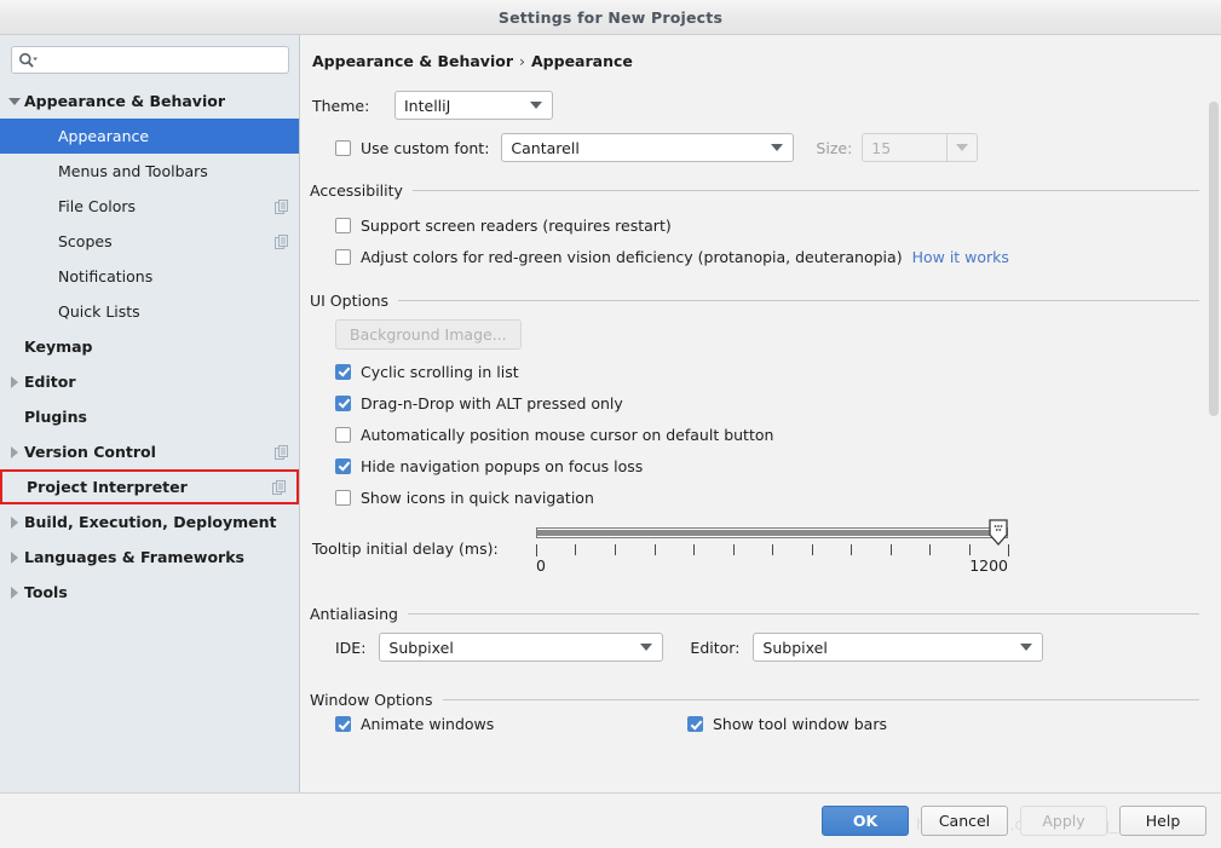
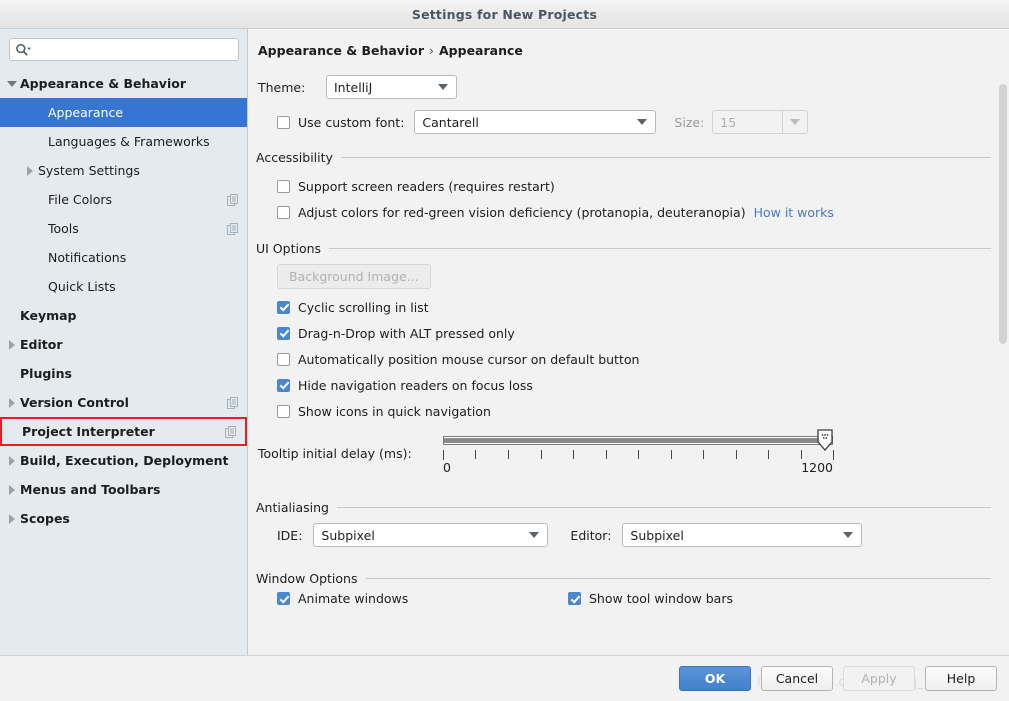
  Settings for New Projects
  Appearance & Behavior
  Appearance
- Menus and Toolbars
+ Languages & Frameworks
+ System Settings
  File Colors
- Scopes
+ Tools
  Notifications
  Quick Lists
  Keymap
  Editor
  Plugins
  Version Control
  Project Interpreter
  Build, Execution, Deployment
- Languages & Frameworks
+ Menus and Toolbars
- Tools
+ Scopes
  Appearance & Behavior › Appearance
  Theme:
  IntelliJ
  Use custom font:
  Cantarell
  Size:
  15
  Accessibility
  Support screen readers (requires restart)
  Adjust colors for red-green vision deficiency (protanopia, deuteranopia)
  How it works
  UI Options
  Background Image...
  Cyclic scrolling in list
  Drag-n-Drop with ALT pressed only
  Automatically position mouse cursor on default button
- Hide navigation popups on focus loss
+ Hide navigation readers on focus loss
  Show icons in quick navigation
  Tooltip initial delay (ms):
  0
  1200
  Antialiasing
  IDE:
  Subpixel
  Editor:
  Subpixel
  Window Options
  Animate windows
  Show tool window bars
  OK
  Cancel
  Apply
  Help
